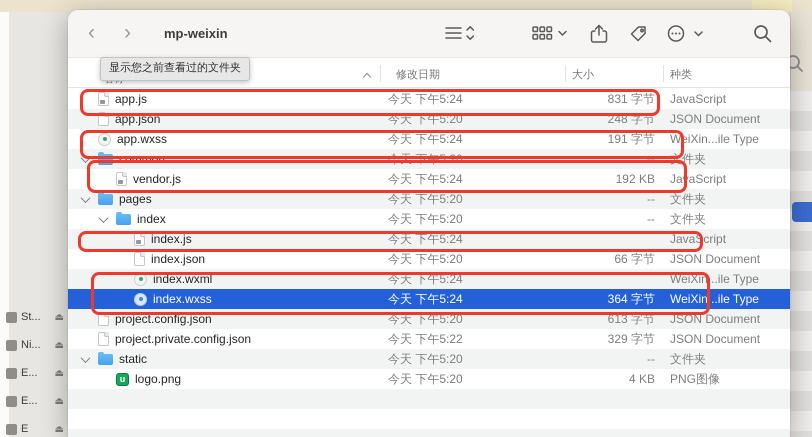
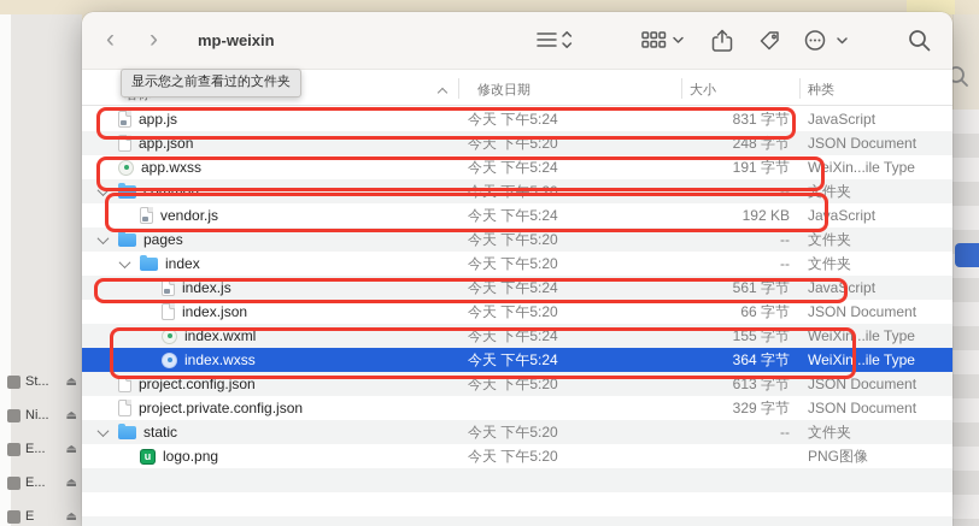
  St...
  ⏏
  Ni...
  ⏏
  E...
  ⏏
  E...
  ⏏
  E
  ⏏
  ‹
  ›
  mp-weixin
  修改日期
  大小
  种类
  app.js
  今天 下午5:24
  831 字节
  JavaScript
  app.json
  今天 下午5:20
  248 字节
  JSON Document
  app.wxss
  今天 下午5:24
  191 字节
  WeiXin...ile Type
  common
  今天 下午5:20
  --
  文件夹
  vendor.js
  今天 下午5:24
  192 KB
  JavaScript
  pages
  今天 下午5:20
  --
  文件夹
  index
  今天 下午5:20
  --
  文件夹
  index.js
  今天 下午5:24
+ 561 字节
  JavaScript
  index.json
  今天 下午5:20
  66 字节
  JSON Document
  index.wxml
  今天 下午5:24
+ 155 字节
  WeiXin...ile Type
  index.wxss
  今天 下午5:24
  364 字节
  WeiXin...ile Type
  project.config.json
  今天 下午5:20
  613 字节
  JSON Document
  project.private.config.json
- 今天 下午5:22
  329 字节
  JSON Document
  static
  今天 下午5:20
  --
  文件夹
  u
  logo.png
  今天 下午5:20
- 4 KB
  PNG图像
  显示您之前查看过的文件夹
